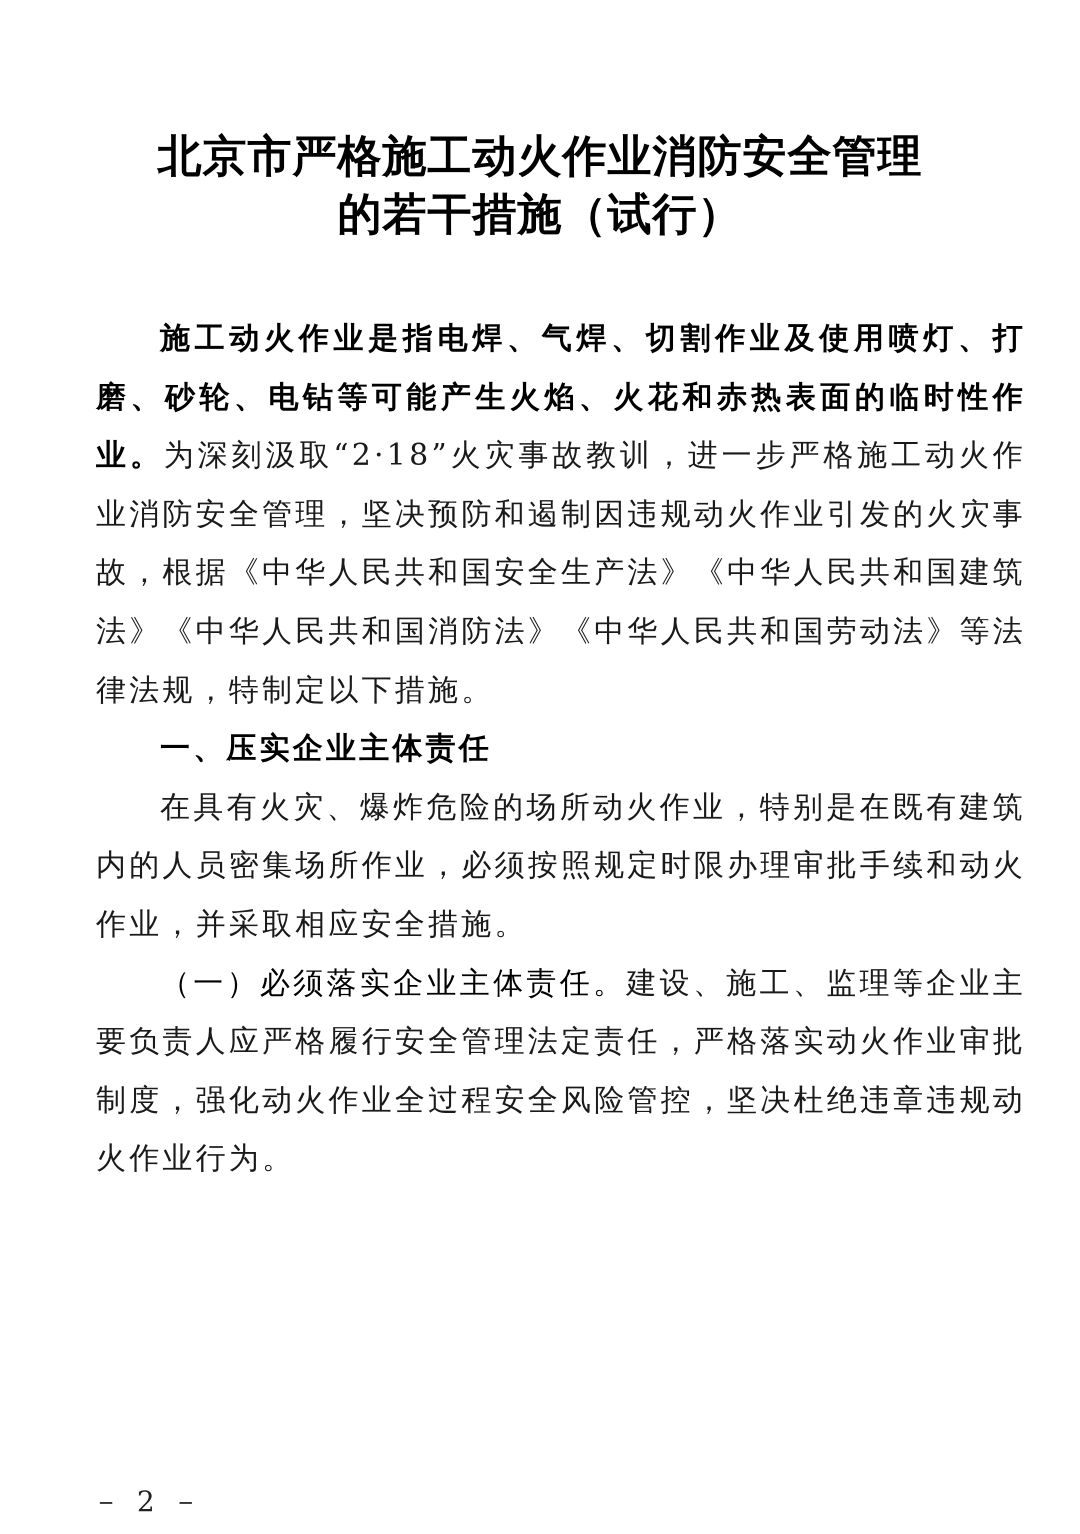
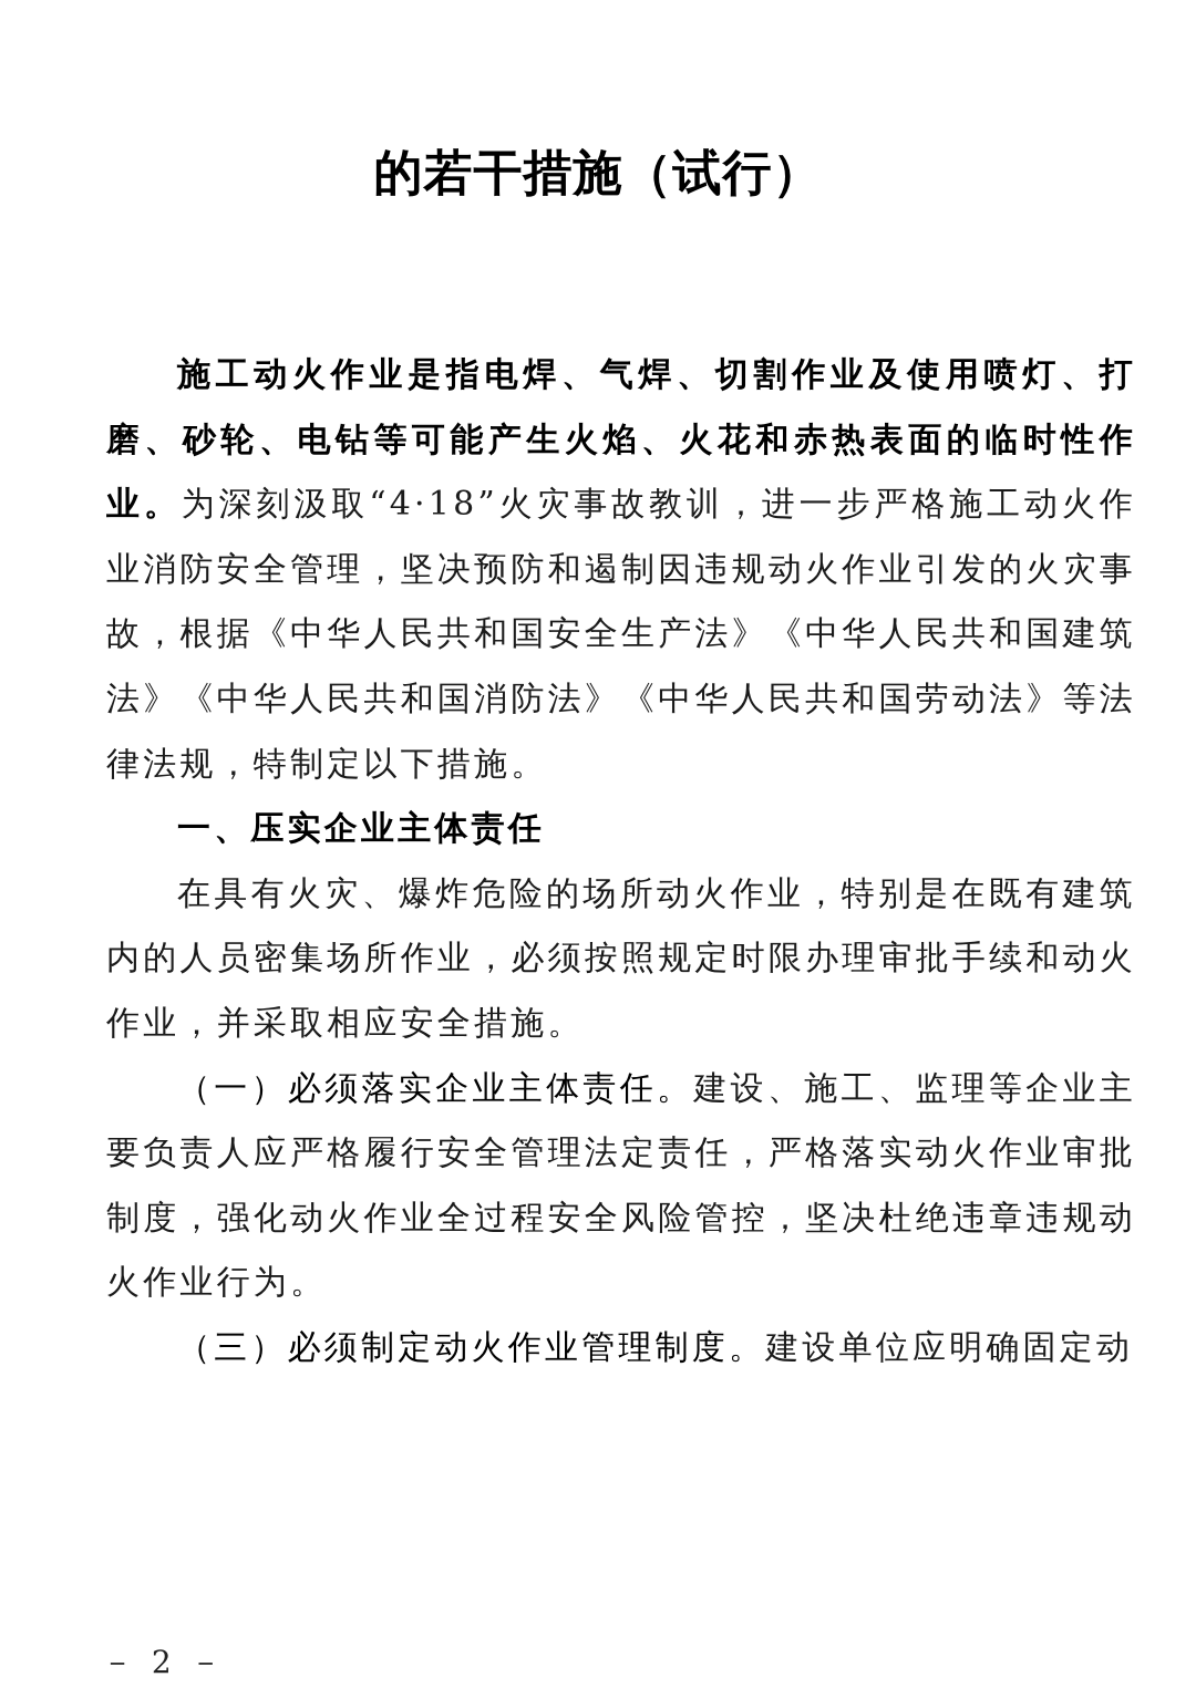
- 北京市严格施工动火作业消防安全管理
  的若干措施（试行）
- 施工动火作业是指电焊、气焊、切割作业及使用喷灯、打磨、砂轮、电钻等可能产生火焰、火花和赤热表面的临时性作业。为深刻汲取“2·18”火灾事故教训，进一步严格施工动火作业消防安全管理，坚决预防和遏制因违规动火作业引发的火灾事故，根据《中华人民共和国安全生产法》《中华人民共和国建筑法》《中华人民共和国消防法》《中华人民共和国劳动法》等法律法规，特制定以下措施。
+ 施工动火作业是指电焊、气焊、切割作业及使用喷灯、打磨、砂轮、电钻等可能产生火焰、火花和赤热表面的临时性作业。为深刻汲取“4·18”火灾事故教训，进一步严格施工动火作业消防安全管理，坚决预防和遏制因违规动火作业引发的火灾事故，根据《中华人民共和国安全生产法》《中华人民共和国建筑法》《中华人民共和国消防法》《中华人民共和国劳动法》等法律法规，特制定以下措施。
  一、压实企业主体责任
  在具有火灾、爆炸危险的场所动火作业，特别是在既有建筑内的人员密集场所作业，必须按照规定时限办理审批手续和动火作业，并采取相应安全措施。
  （一）必须落实企业主体责任。建设、施工、监理等企业主要负责人应严格履行安全管理法定责任，严格落实动火作业审批制度，强化动火作业全过程安全风险管控，坚决杜绝违章违规动火作业行为。
+ （三）必须制定动火作业管理制度。建设单位应明确固定动
  － 2 －
